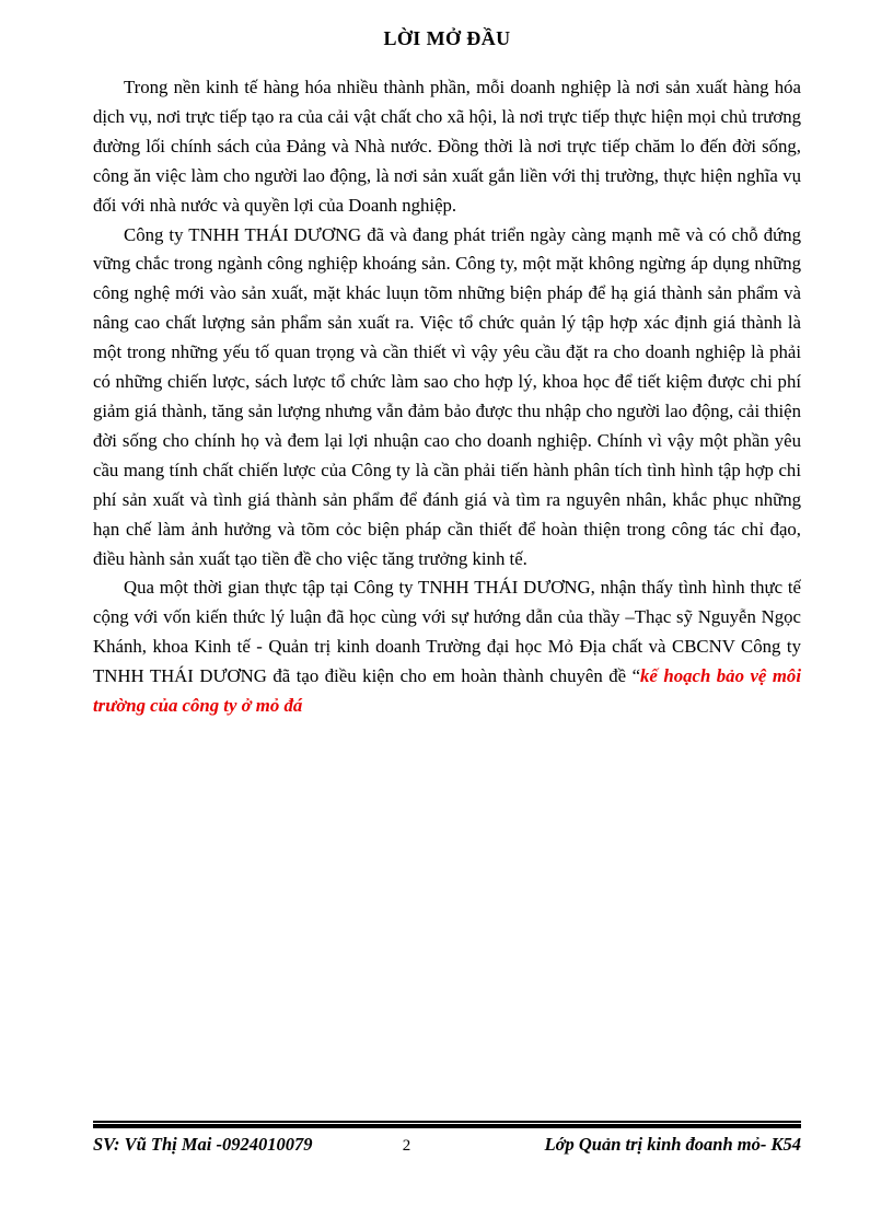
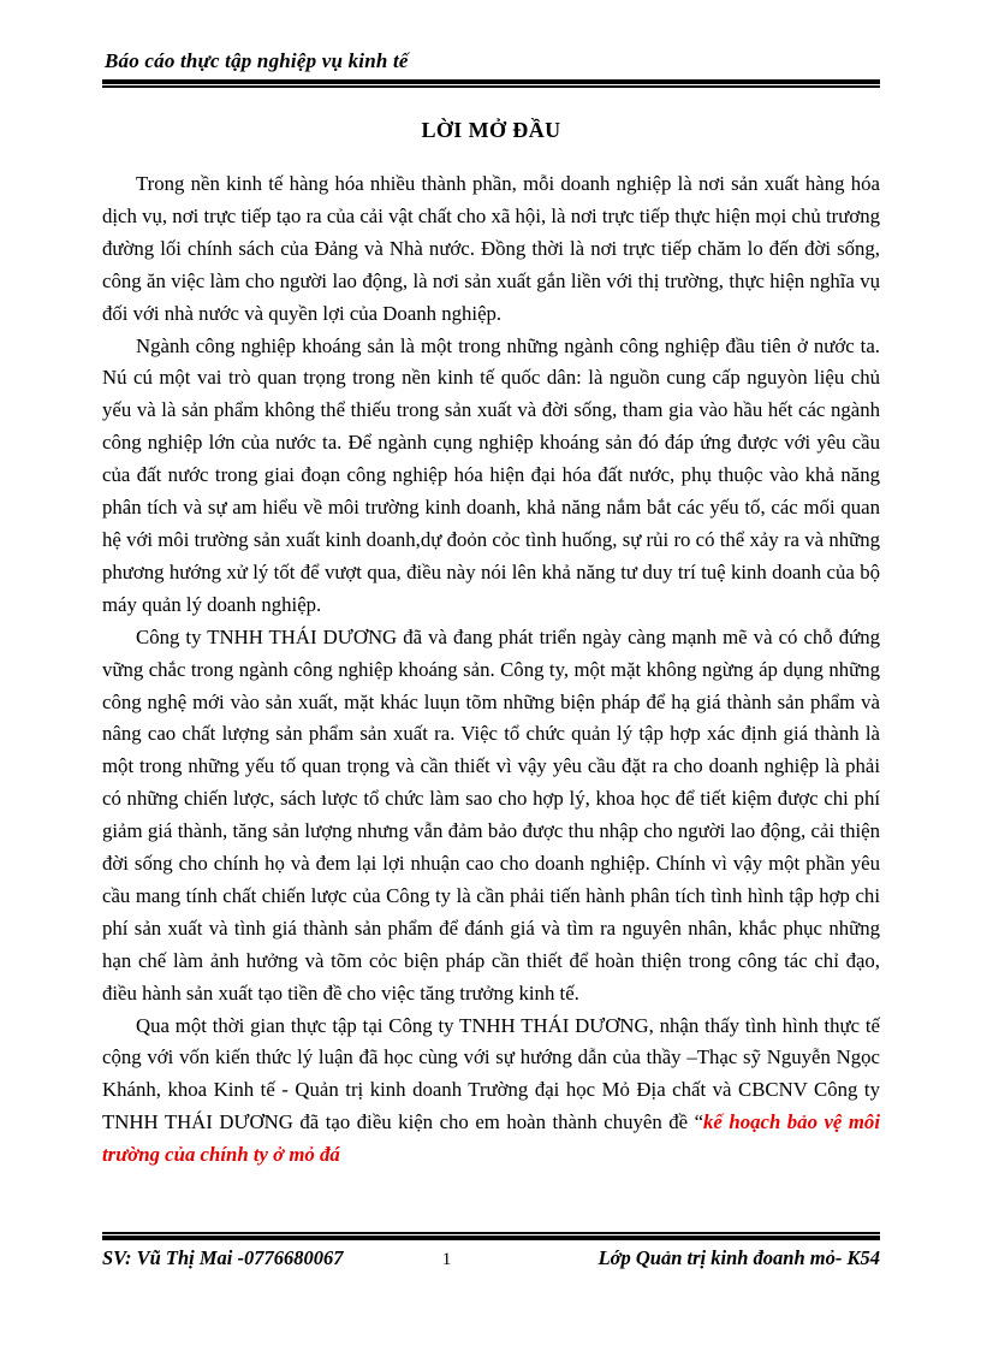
+ Báo cáo thực tập nghiệp vụ kinh tế
  LỜI MỞ ĐẦU
  Trong nền kinh tế hàng hóa nhiều thành phần, mỗi doanh nghiệp là nơi sản xuất hàng hóa dịch vụ, nơi trực tiếp tạo ra của cải vật chất cho xã hội, là nơi trực tiếp thực hiện mọi chủ trương đường lối chính sách của Đảng và Nhà nước. Đồng thời là nơi trực tiếp chăm lo đến đời sống, công ăn việc làm cho người lao động, là nơi sản xuất gắn liền với thị trường, thực hiện nghĩa vụ đối với nhà nước và quyền lợi của Doanh nghiệp.
+ Ngành công nghiệp khoáng sản là một trong những ngành công nghiệp đầu tiên ở nước ta. Nú cú một vai trò quan trọng trong nền kinh tế quốc dân: là nguồn cung cấp nguyòn liệu chủ yếu và là sản phẩm không thể thiếu trong sản xuất và đời sống, tham gia vào hầu hết các ngành công nghiệp lớn của nước ta. Để ngành cụng nghiệp khoáng sản đó đáp ứng được với yêu cầu của đất nước trong giai đoạn công nghiệp hóa hiện đại hóa đất nước, phụ thuộc vào khả năng phân tích và sự am hiểu về môi trường kinh doanh, khả năng nắm bắt các yếu tố, các mối quan hệ với môi trường sản xuất kinh doanh,dự đoỏn cỏc tình huống, sự rủi ro có thể xảy ra và những phương hướng xử lý tốt để vượt qua, điều này nói lên khả năng tư duy trí tuệ kinh doanh của bộ máy quản lý doanh nghiệp.
  Công ty TNHH THÁI DƯƠNG đã và đang phát triển ngày càng mạnh mẽ và có chỗ đứng vững chắc trong ngành công nghiệp khoáng sản. Công ty, một mặt không ngừng áp dụng những công nghệ mới vào sản xuất, mặt khác luụn tõm những biện pháp để hạ giá thành sản phẩm và nâng cao chất lượng sản phẩm sản xuất ra. Việc tổ chức quản lý tập hợp xác định giá thành là một trong những yếu tố quan trọng và cần thiết vì vậy yêu cầu đặt ra cho doanh nghiệp là phải có những chiến lược, sách lược tổ chức làm sao cho hợp lý, khoa học để tiết kiệm được chi phí giảm giá thành, tăng sản lượng nhưng vẫn đảm bảo được thu nhập cho người lao động, cải thiện đời sống cho chính họ và đem lại lợi nhuận cao cho doanh nghiệp. Chính vì vậy một phần yêu cầu mang tính chất chiến lược của Công ty là cần phải tiến hành phân tích tình hình tập hợp chi phí sản xuất và tình giá thành sản phẩm để đánh giá và tìm ra nguyên nhân, khắc phục những hạn chế làm ảnh hưởng và tõm cỏc biện pháp cần thiết để hoàn thiện trong công tác chỉ đạo, điều hành sản xuất tạo tiền đề cho việc tăng trưởng kinh tế.
- Qua một thời gian thực tập tại Công ty TNHH THÁI DƯƠNG, nhận thấy tình hình thực tế cộng với vốn kiến thức lý luận đã học cùng với sự hướng dẫn của thầy –Thạc sỹ Nguyễn Ngọc Khánh, khoa Kinh tế - Quản trị kinh doanh Trường đại học Mỏ Địa chất và CBCNV Công ty TNHH THÁI DƯƠNG đã tạo điều kiện cho em hoàn thành chuyên đề “kế hoạch bảo vệ môi trường của công ty ở mỏ đá
+ Qua một thời gian thực tập tại Công ty TNHH THÁI DƯƠNG, nhận thấy tình hình thực tế cộng với vốn kiến thức lý luận đã học cùng với sự hướng dẫn của thầy –Thạc sỹ Nguyễn Ngọc Khánh, khoa Kinh tế - Quản trị kinh doanh Trường đại học Mỏ Địa chất và CBCNV Công ty TNHH THÁI DƯƠNG đã tạo điều kiện cho em hoàn thành chuyên đề “kế hoạch bảo vệ môi trường của chính ty ở mỏ đá
- SV: Vũ Thị Mai -0924010079
+ SV: Vũ Thị Mai -0776680067
- 2
+ 1
  Lớp Quản trị kinh đoanh mỏ- K54
